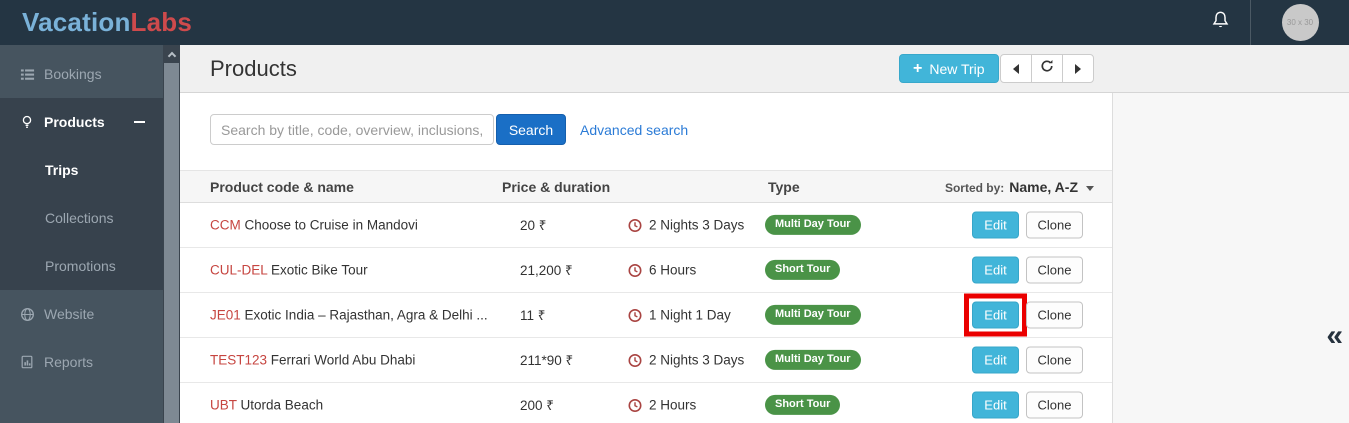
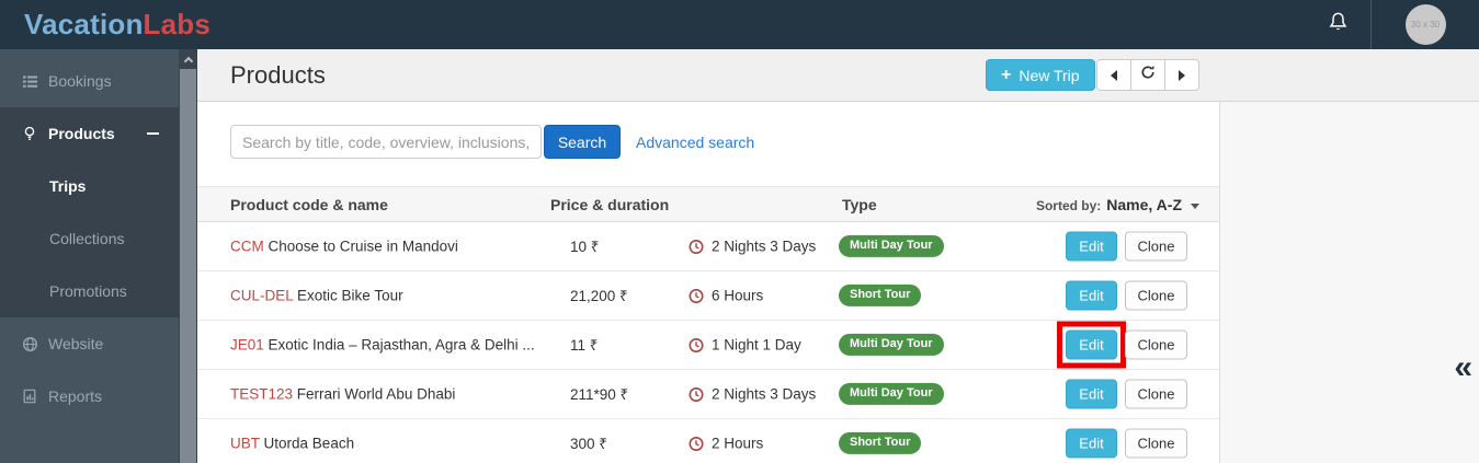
  VacationLabs
  30 x 30
  Bookings
  Products
  Trips
  Collections
  Promotions
  Website
  Reports
  Products
  +
  New Trip
  Search by title, code, overview, inclusions,
  Search
  Advanced search
  Product code & name
  Price & duration
  Type
  Sorted by:
  Name, A-Z
  CCM Choose to Cruise in Mandovi
- 20 ₹
+ 10 ₹
  2 Nights 3 Days
  Multi Day Tour
  Edit
  Clone
  CUL-DEL Exotic Bike Tour
  21,200 ₹
  6 Hours
  Short Tour
  Edit
  Clone
  JE01 Exotic India – Rajasthan, Agra & Delhi ...
  11 ₹
  1 Night 1 Day
  Multi Day Tour
  Edit
  Clone
  TEST123 Ferrari World Abu Dhabi
  211*90 ₹
  2 Nights 3 Days
  Multi Day Tour
  Edit
  Clone
  UBT Utorda Beach
- 200 ₹
+ 300 ₹
  2 Hours
  Short Tour
  Edit
  Clone
  «
